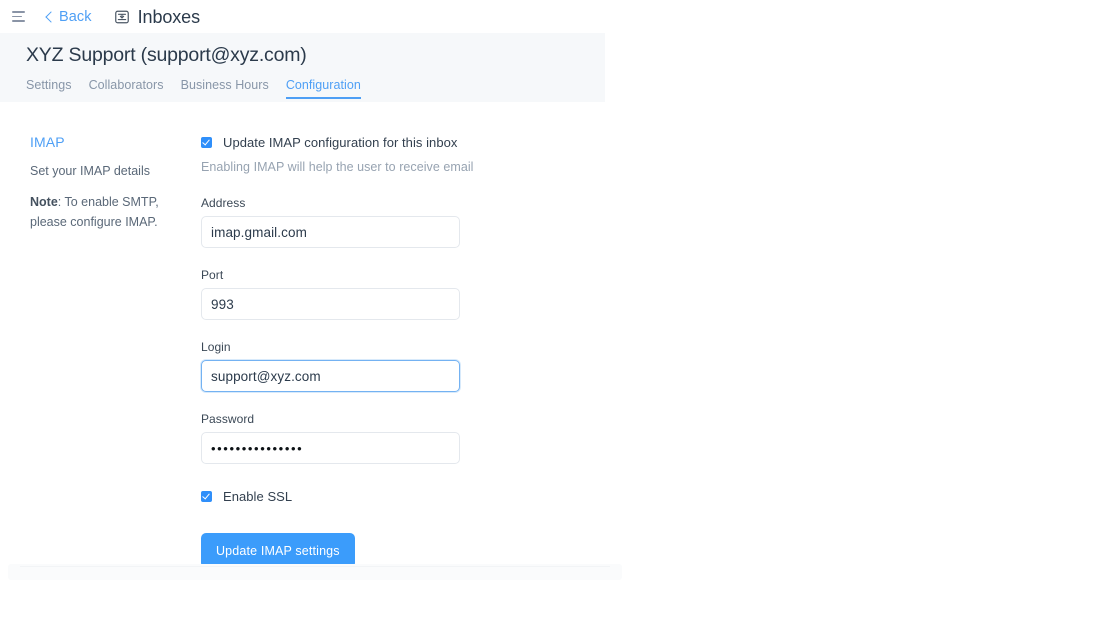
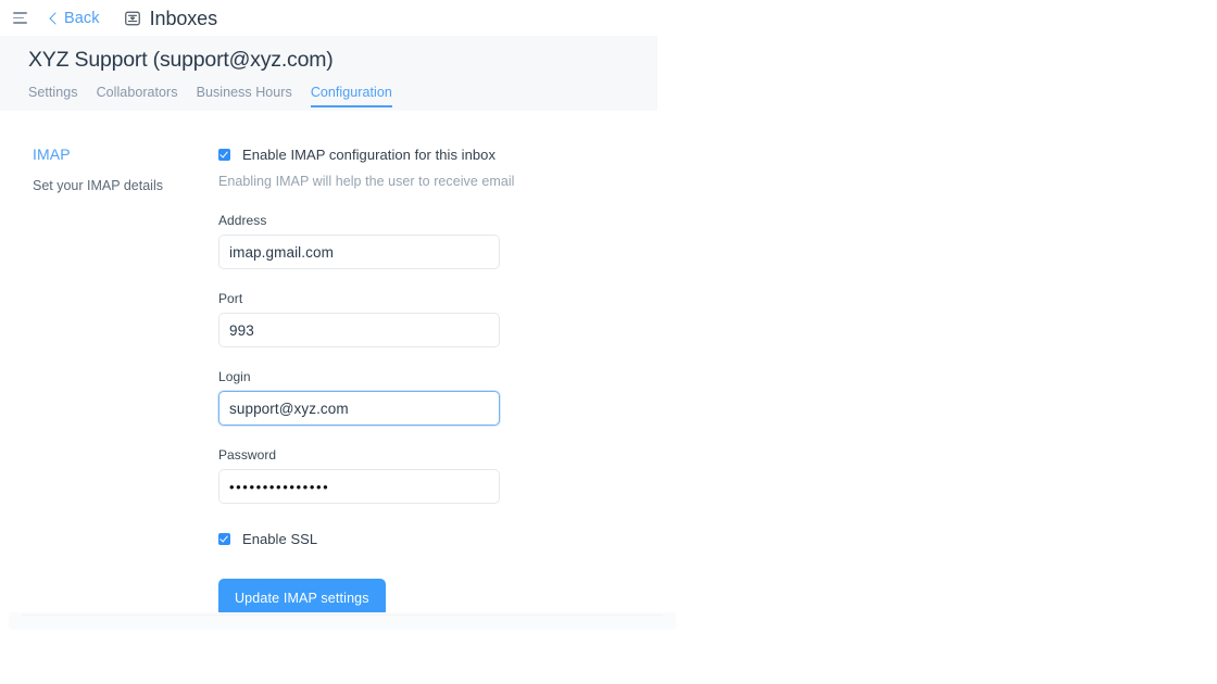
  Back
  Inboxes
  XYZ Support (support@xyz.com)
  Settings
  Collaborators
  Business Hours
  Configuration
  IMAP
  Set your IMAP details
- Note: To enable SMTP, please configure IMAP.
- Update IMAP configuration for this inbox
+ Enable IMAP configuration for this inbox
  Enabling IMAP will help the user to receive email
  Address
  imap.gmail.com
  Port
  993
  Login
  support@xyz.com
  Password
  •••••••••••••••
  Enable SSL
  Update IMAP settings
